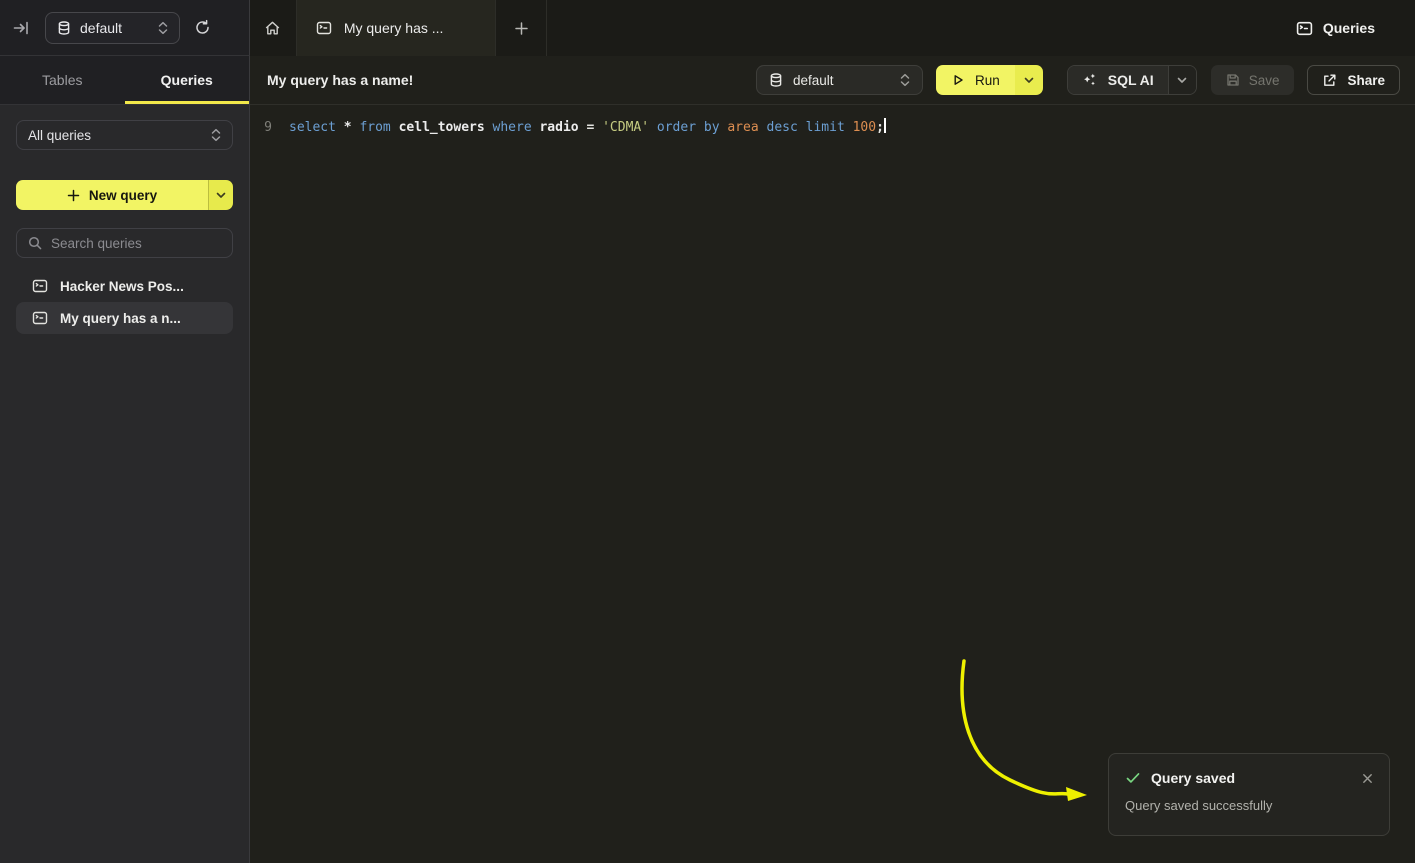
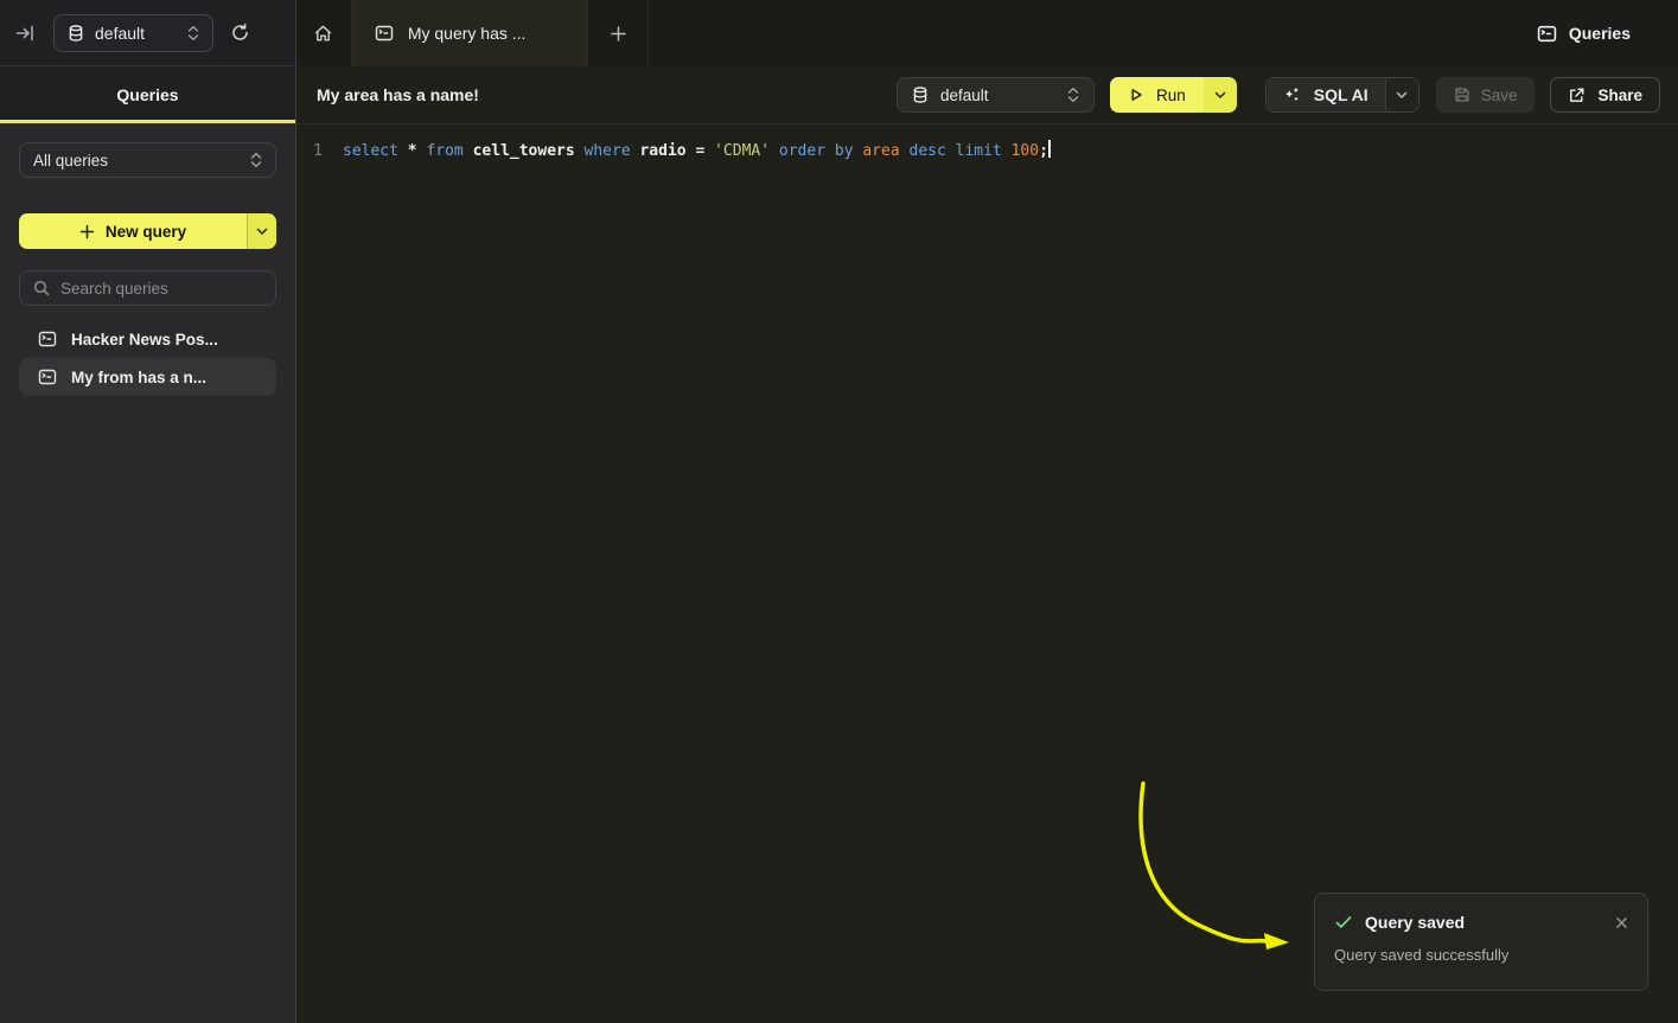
  default
  My query has ...
  Queries
- Tables
  Queries
  All queries
  New query
  Search queries
  Hacker News Pos...
- My query has a n...
+ My from has a n...
- My query has a name!
+ My area has a name!
  default
  Run
  SQL AI
  Save
  Share
- 9
+ 1
  select * from cell_towers where radio = 'CDMA' order by area desc limit 100;
  Query saved
  Query saved successfully
